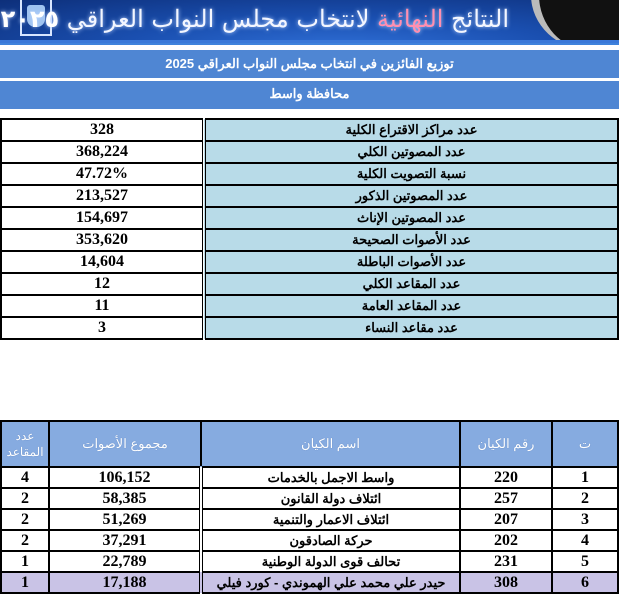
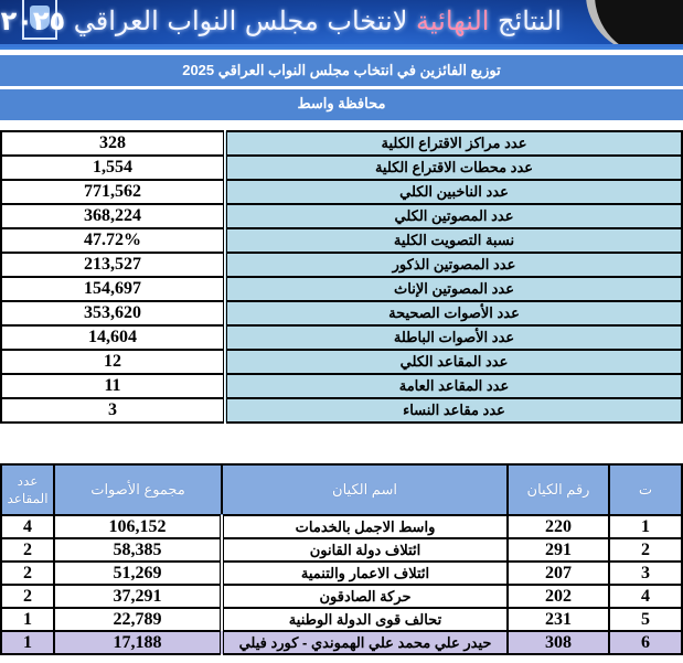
  النتائج النهائية لانتخاب مجلس النواب العراقي ٢٠٢٥
  توزيع الفائزين في انتخاب مجلس النواب العراقي 2025
  محافظة واسط
  328	عدد مراكز الاقتراع الكلية
+ 1,554	عدد محطات الاقتراع الكلية
+ 771,562	عدد الناخبين الكلي
  368,224	عدد المصوتين الكلي
  47.72%	نسبة التصويت الكلية
  213,527	عدد المصوتين الذكور
  154,697	عدد المصوتين الإناث
  353,620	عدد الأصوات الصحيحة
  14,604	عدد الأصوات الباطلة
  12	عدد المقاعد الكلي
  11	عدد المقاعد العامة
  3	عدد مقاعد النساء
  عدد المقاعد	مجموع الأصوات	اسم الكيان	رقم الكيان	ت
  4	106,152	واسط الاجمل بالخدمات	220	1
- 2	58,385	ائتلاف دولة القانون	257	2
+ 2	58,385	ائتلاف دولة القانون	291	2
  2	51,269	ائتلاف الاعمار والتنمية	207	3
  2	37,291	حركة الصادقون	202	4
  1	22,789	تحالف قوى الدولة الوطنية	231	5
  1	17,188	حيدر علي محمد علي الهموندي - كورد فيلي	308	6
